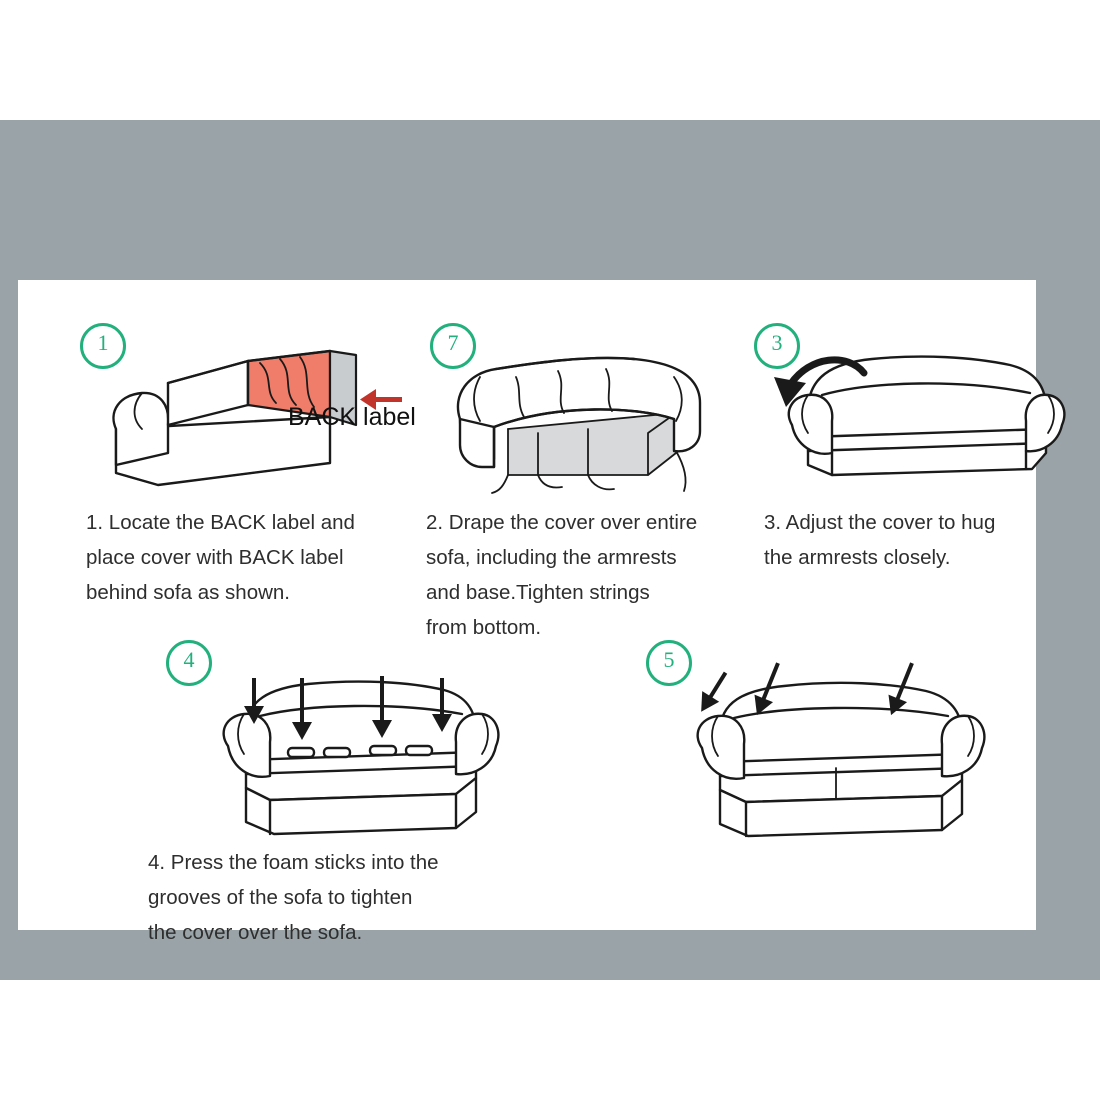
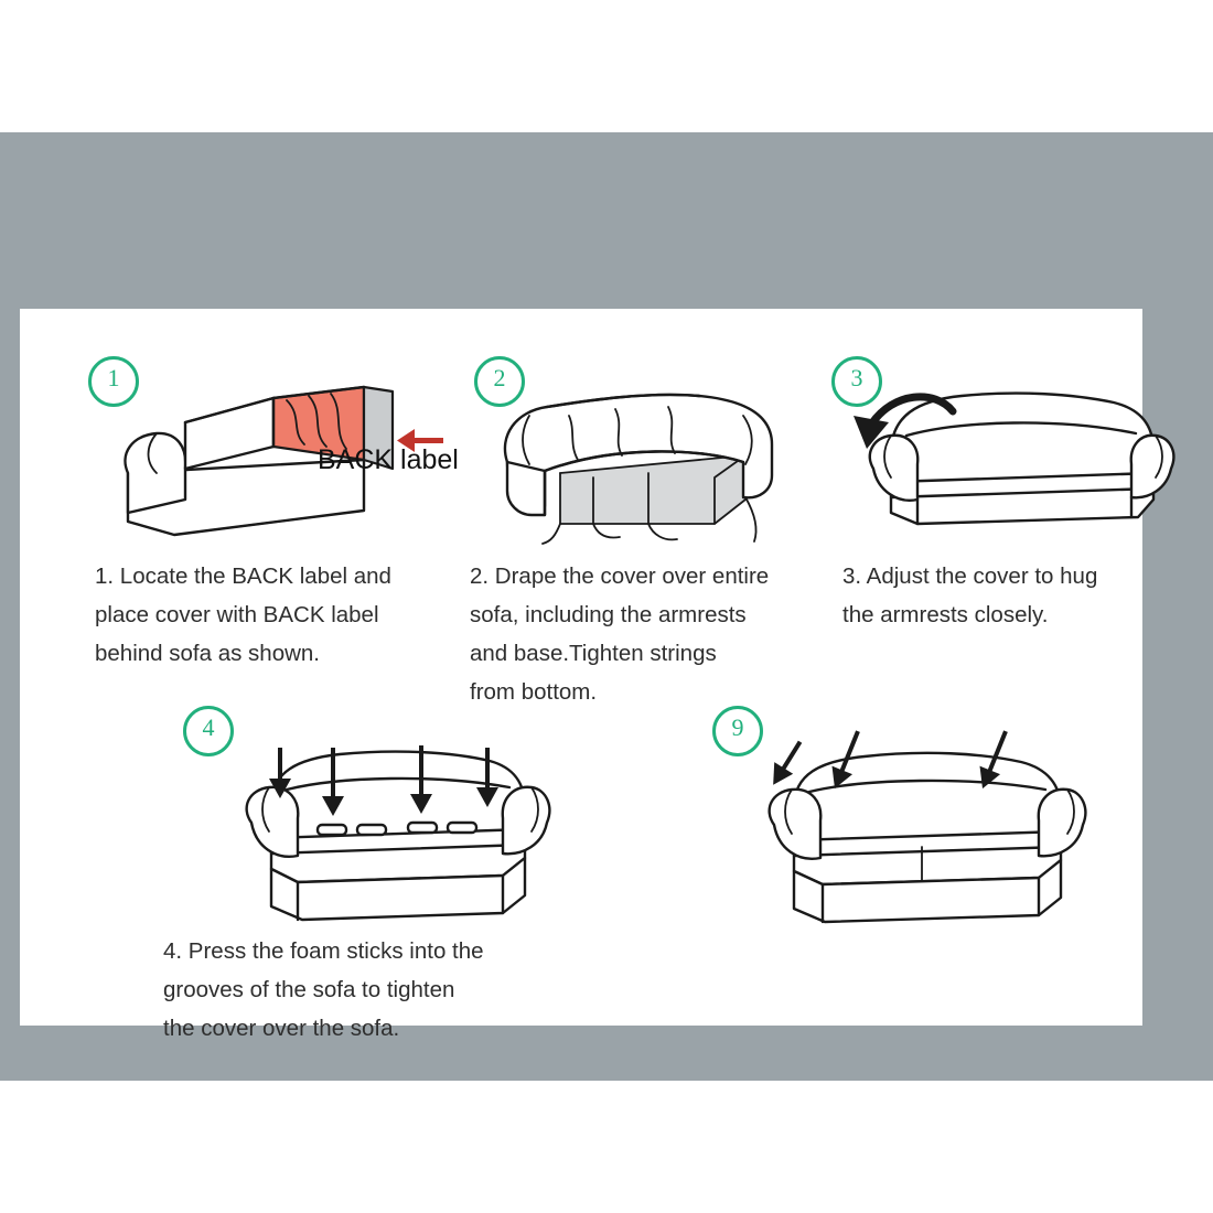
  1
  BACK label
  1. Locate the BACK label and
  place cover with BACK label
  behind sofa as shown.
- 7
+ 2
  2. Drape the cover over entire
  sofa, including the armrests
  and base.Tighten strings
  from bottom.
  3
  3. Adjust the cover to hug
  the armrests closely.
  4
  4. Press the foam sticks into the
  grooves of the sofa to tighten
  the cover over the sofa.
- 5
+ 9
